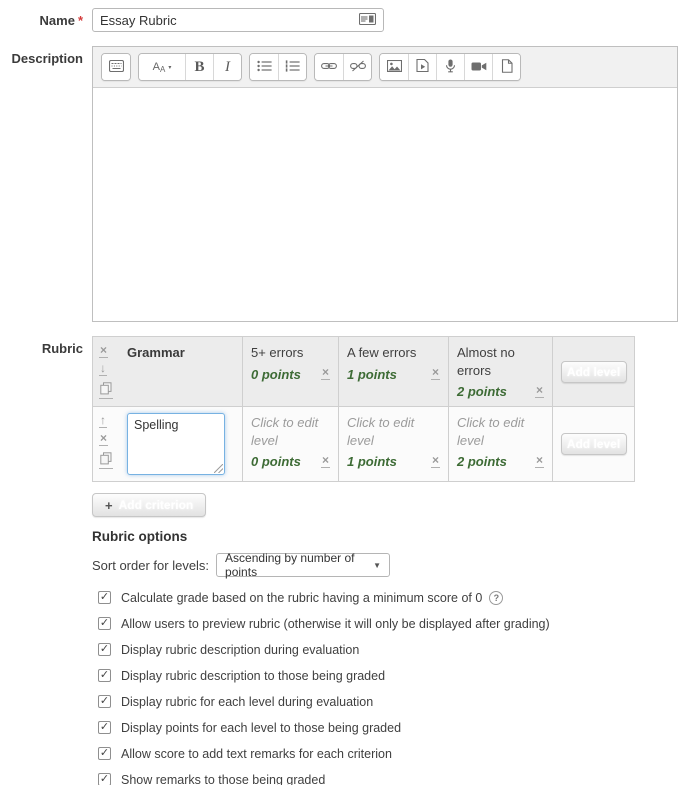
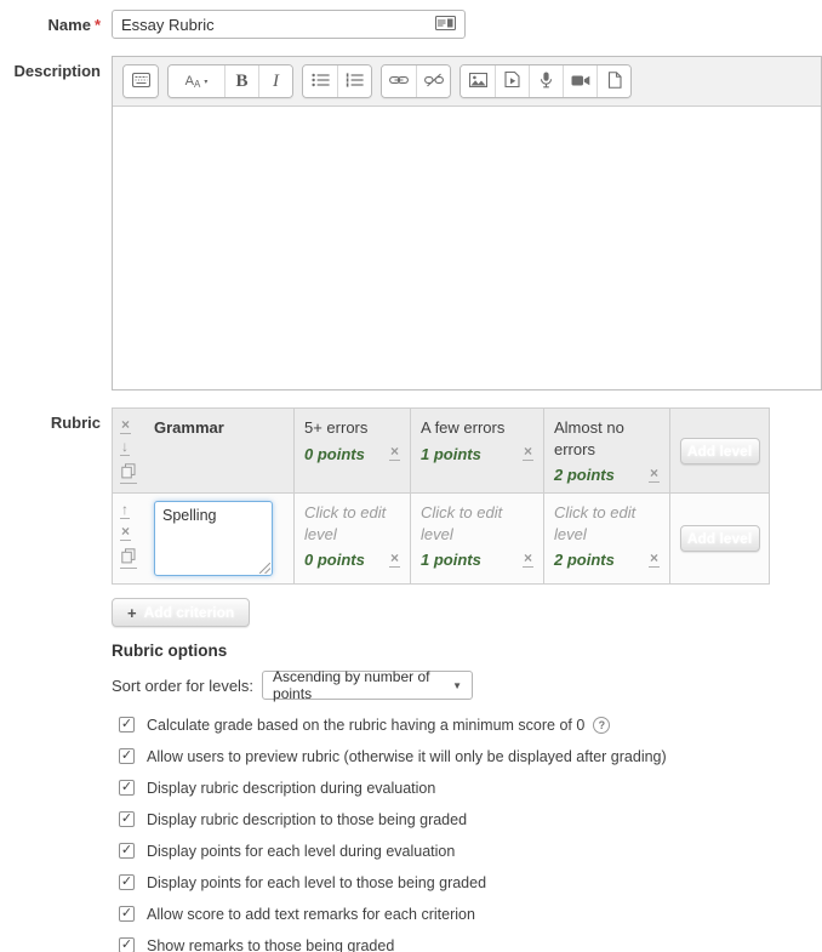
  Name *
  Essay Rubric
  Description
  A
  A
  B
  I
  Rubric
  ×
  ↓
  Grammar
  5+ errors
  0 points
  ×
  A few errors
  1 points
  ×
  Almost no errors
  2 points
  ×
  Add level
  ↑
  ×
  Spelling
  Click to edit level
  0 points
  ×
  Click to edit level
  1 points
  ×
  Click to edit level
  2 points
  ×
  Add level
  +
  Add criterion
  Rubric options
  Sort order for levels:
  Ascending by number of points
  ▼
  ✓
  Calculate grade based on the rubric having a minimum score of 0
  ?
  ✓
  Allow users to preview rubric (otherwise it will only be displayed after grading)
  ✓
  Display rubric description during evaluation
  ✓
  Display rubric description to those being graded
  ✓
- Display rubric for each level during evaluation
+ Display points for each level during evaluation
  ✓
  Display points for each level to those being graded
  ✓
  Allow score to add text remarks for each criterion
  ✓
  Show remarks to those being graded
